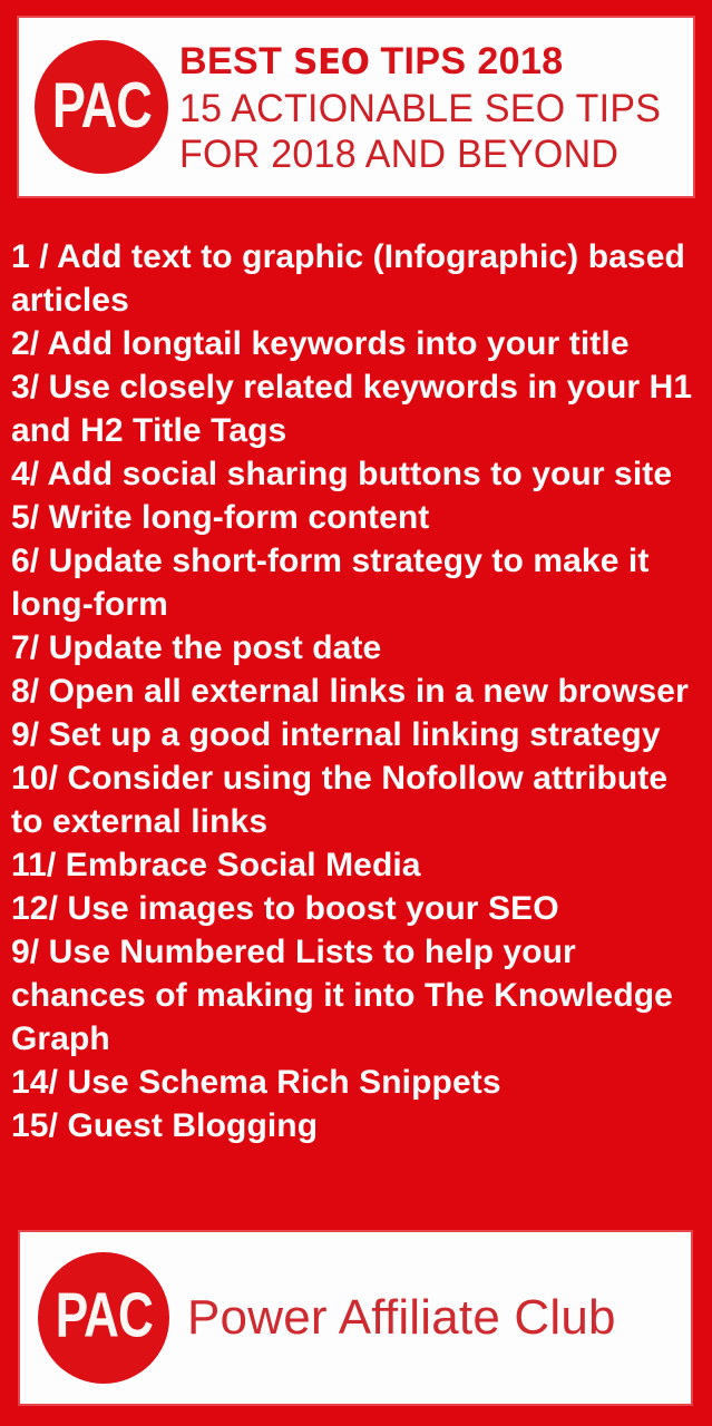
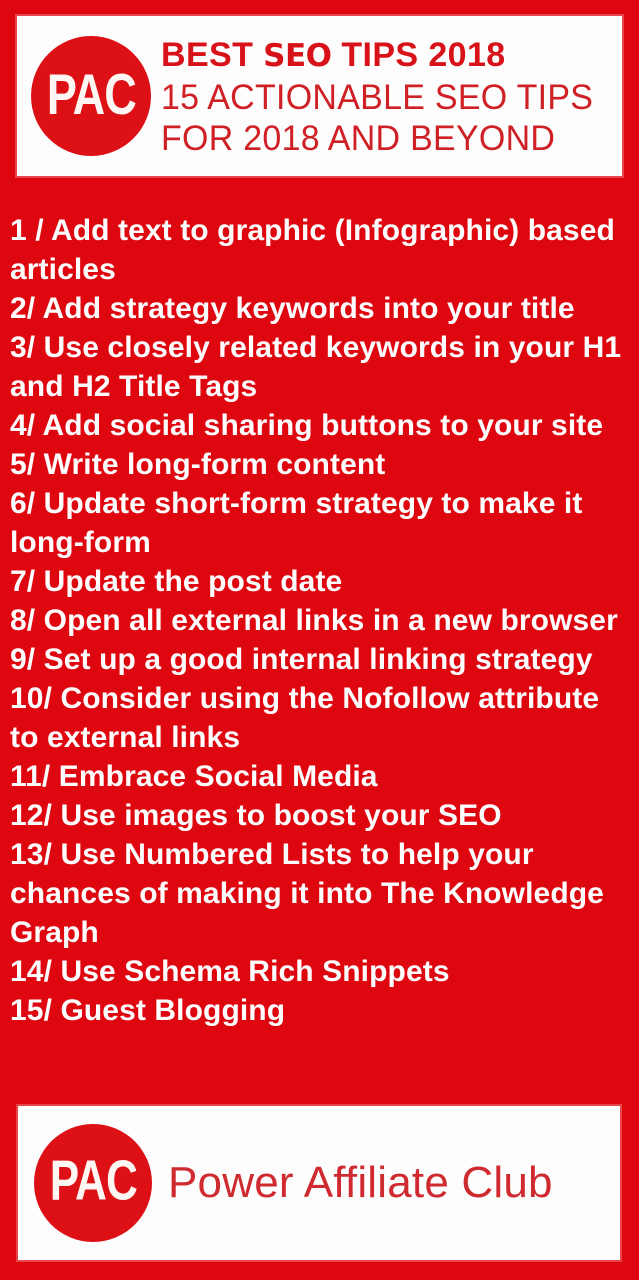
  PAC
  BEST SEO TIPS 2018
  15 ACTIONABLE SEO TIPS
  FOR 2018 AND BEYOND
  1 / Add text to graphic (Infographic) based articles
- 2/ Add longtail keywords into your title
+ 2/ Add strategy keywords into your title
  3/ Use closely related keywords in your H1 and H2 Title Tags
  4/ Add social sharing buttons to your site
  5/ Write long-form content
  6/ Update short-form strategy to make it long-form
  7/ Update the post date
  8/ Open all external links in a new browser
  9/ Set up a good internal linking strategy
  10/ Consider using the Nofollow attribute to external links
  11/ Embrace Social Media
  12/ Use images to boost your SEO
- 9/ Use Numbered Lists to help your chances of making it into The Knowledge Graph
+ 13/ Use Numbered Lists to help your chances of making it into The Knowledge Graph
  14/ Use Schema Rich Snippets
  15/ Guest Blogging
  PAC
  Power Affiliate Club
